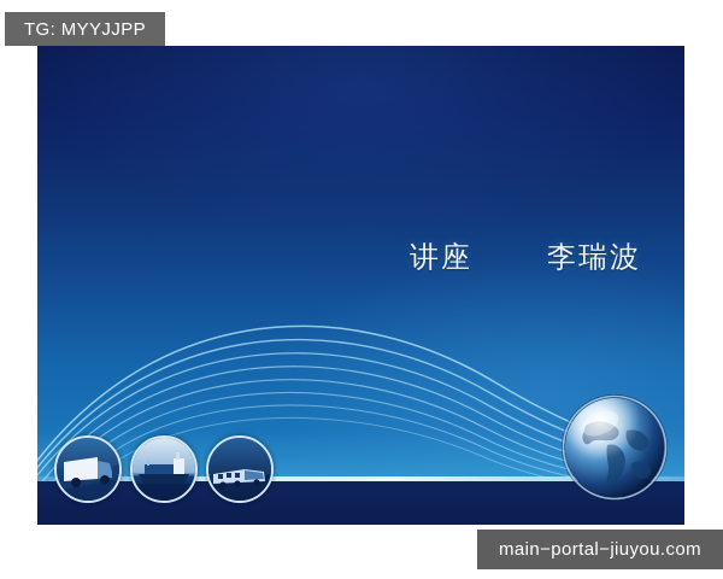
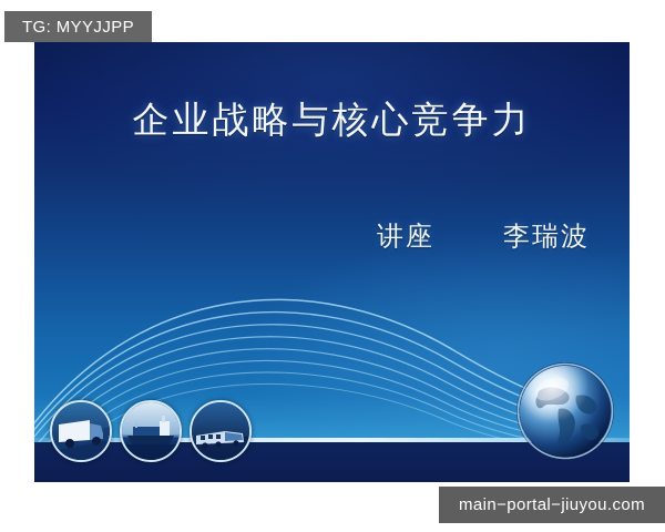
+ 企业战略与核心竞争力
  讲座
  李瑞波
  TG: MYYJJPP
  main−portal−jiuyou.com
